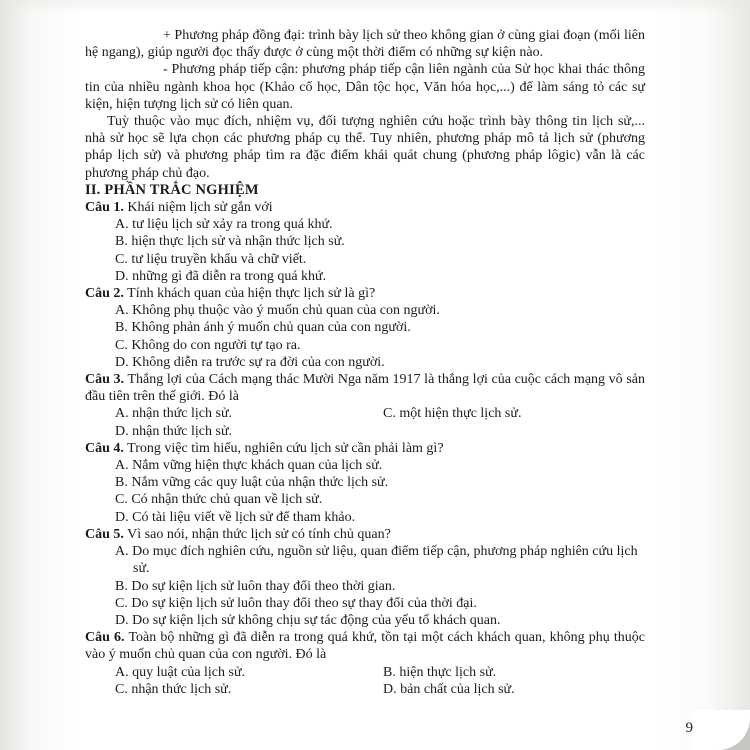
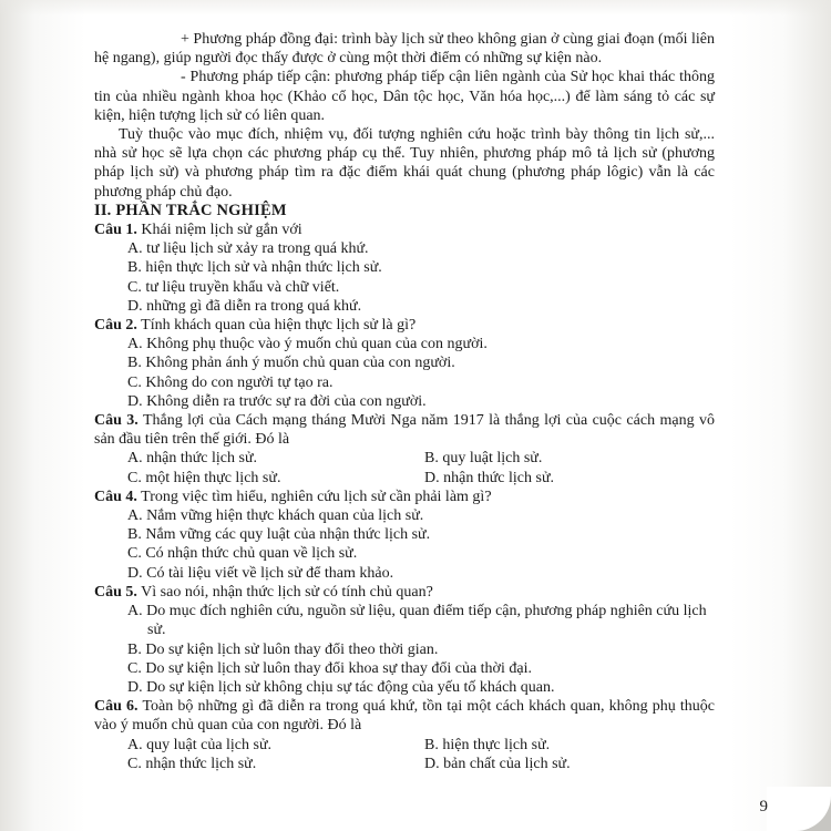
  + Phương pháp đồng đại: trình bày lịch sử theo không gian ở cùng giai đoạn (mối liên hệ ngang), giúp người đọc thấy được ở cùng một thời điểm có những sự kiện nào.
  - Phương pháp tiếp cận: phương pháp tiếp cận liên ngành của Sử học khai thác thông tin của nhiều ngành khoa học (Khảo cổ học, Dân tộc học, Văn hóa học,...) để làm sáng tỏ các sự kiện, hiện tượng lịch sử có liên quan.
  Tuỳ thuộc vào mục đích, nhiệm vụ, đối tượng nghiên cứu hoặc trình bày thông tin lịch sử,... nhà sử học sẽ lựa chọn các phương pháp cụ thể. Tuy nhiên, phương pháp mô tả lịch sử (phương pháp lịch sử) và phương pháp tìm ra đặc điểm khái quát chung (phương pháp lôgic) vẫn là các phương pháp chủ đạo.
  II. PHẦN TRẮC NGHIỆM
  Câu 1. Khái niệm lịch sử gắn với
  A. tư liệu lịch sử xảy ra trong quá khứ.
  B. hiện thực lịch sử và nhận thức lịch sử.
  C. tư liệu truyền khẩu và chữ viết.
  D. những gì đã diễn ra trong quá khứ.
  Câu 2. Tính khách quan của hiện thực lịch sử là gì?
  A. Không phụ thuộc vào ý muốn chủ quan của con người.
  B. Không phản ánh ý muốn chủ quan của con người.
  C. Không do con người tự tạo ra.
  D. Không diễn ra trước sự ra đời của con người.
- Câu 3. Thắng lợi của Cách mạng thác Mười Nga năm 1917 là thắng lợi của cuộc cách mạng vô sản đầu tiên trên thế giới. Đó là
+ Câu 3. Thắng lợi của Cách mạng tháng Mười Nga năm 1917 là thắng lợi của cuộc cách mạng vô sản đầu tiên trên thế giới. Đó là
  A. nhận thức lịch sử.
+ B. quy luật lịch sử.
  C. một hiện thực lịch sử.
  D. nhận thức lịch sử.
  Câu 4. Trong việc tìm hiểu, nghiên cứu lịch sử cần phải làm gì?
  A. Nắm vững hiện thực khách quan của lịch sử.
  B. Nắm vững các quy luật của nhận thức lịch sử.
  C. Có nhận thức chủ quan về lịch sử.
  D. Có tài liệu viết về lịch sử để tham khảo.
  Câu 5. Vì sao nói, nhận thức lịch sử có tính chủ quan?
  A. Do mục đích nghiên cứu, nguồn sử liệu, quan điểm tiếp cận, phương pháp nghiên cứu lịch sử.
  B. Do sự kiện lịch sử luôn thay đổi theo thời gian.
- C. Do sự kiện lịch sử luôn thay đổi theo sự thay đổi của thời đại.
+ C. Do sự kiện lịch sử luôn thay đổi khoa sự thay đổi của thời đại.
  D. Do sự kiện lịch sử không chịu sự tác động của yếu tố khách quan.
  Câu 6. Toàn bộ những gì đã diễn ra trong quá khứ, tồn tại một cách khách quan, không phụ thuộc vào ý muốn chủ quan của con người. Đó là
  A. quy luật của lịch sử.
  B. hiện thực lịch sử.
  C. nhận thức lịch sử.
  D. bản chất của lịch sử.
  9
